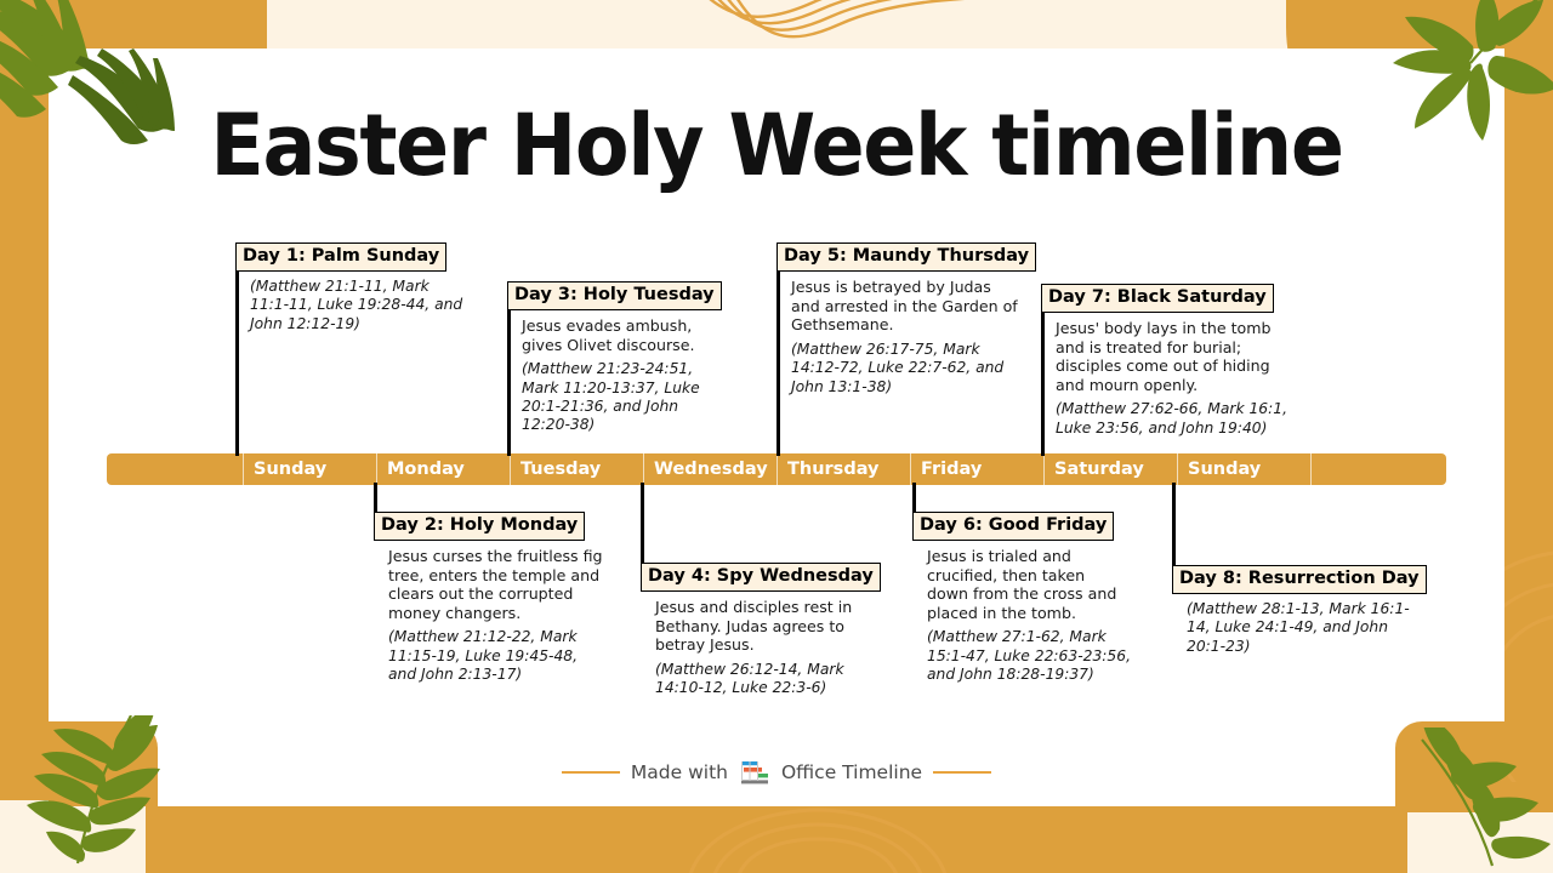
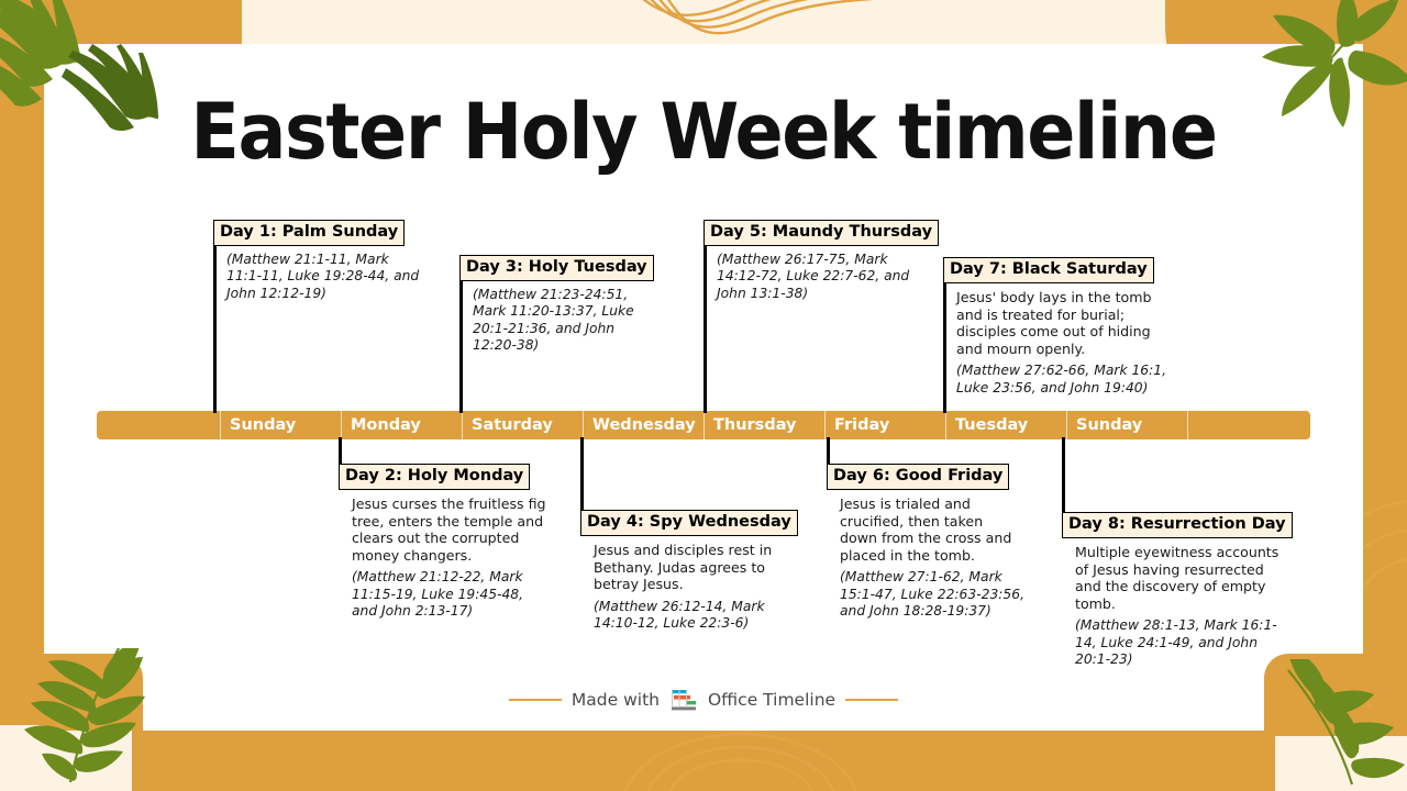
  Easter Holy Week timeline
  Sunday
  Monday
- Tuesday
+ Saturday
  Wednesday
  Thursday
  Friday
- Saturday
+ Tuesday
  Sunday
  Day 1: Palm Sunday
  (Matthew 21:1-11, Mark 11:1-11, Luke 19:28-44, and John 12:12-19)
  Day 3: Holy Tuesday
- Jesus evades ambush, gives Olivet discourse.
  (Matthew 21:23-24:51, Mark 11:20-13:37, Luke 20:1-21:36, and John 12:20-38)
  Day 5: Maundy Thursday
- Jesus is betrayed by Judas and arrested in the Garden of Gethsemane.
  (Matthew 26:17-75, Mark 14:12-72, Luke 22:7-62, and John 13:1-38)
  Day 7: Black Saturday
  Jesus' body lays in the tomb and is treated for burial; disciples come out of hiding and mourn openly.
  (Matthew 27:62-66, Mark 16:1, Luke 23:56, and John 19:40)
  Day 2: Holy Monday
  Jesus curses the fruitless fig tree, enters the temple and clears out the corrupted money changers.
  (Matthew 21:12-22, Mark 11:15-19, Luke 19:45-48, and John 2:13-17)
  Day 4: Spy Wednesday
  Jesus and disciples rest in Bethany. Judas agrees to betray Jesus.
  (Matthew 26:12-14, Mark 14:10-12, Luke 22:3-6)
  Day 6: Good Friday
  Jesus is trialed and crucified, then taken down from the cross and placed in the tomb.
  (Matthew 27:1-62, Mark 15:1-47, Luke 22:63-23:56, and John 18:28-19:37)
  Day 8: Resurrection Day
+ Multiple eyewitness accounts of Jesus having resurrected and the discovery of empty tomb.
  (Matthew 28:1-13, Mark 16:1-14, Luke 24:1-49, and John 20:1-23)
  Made with
  Office Timeline
